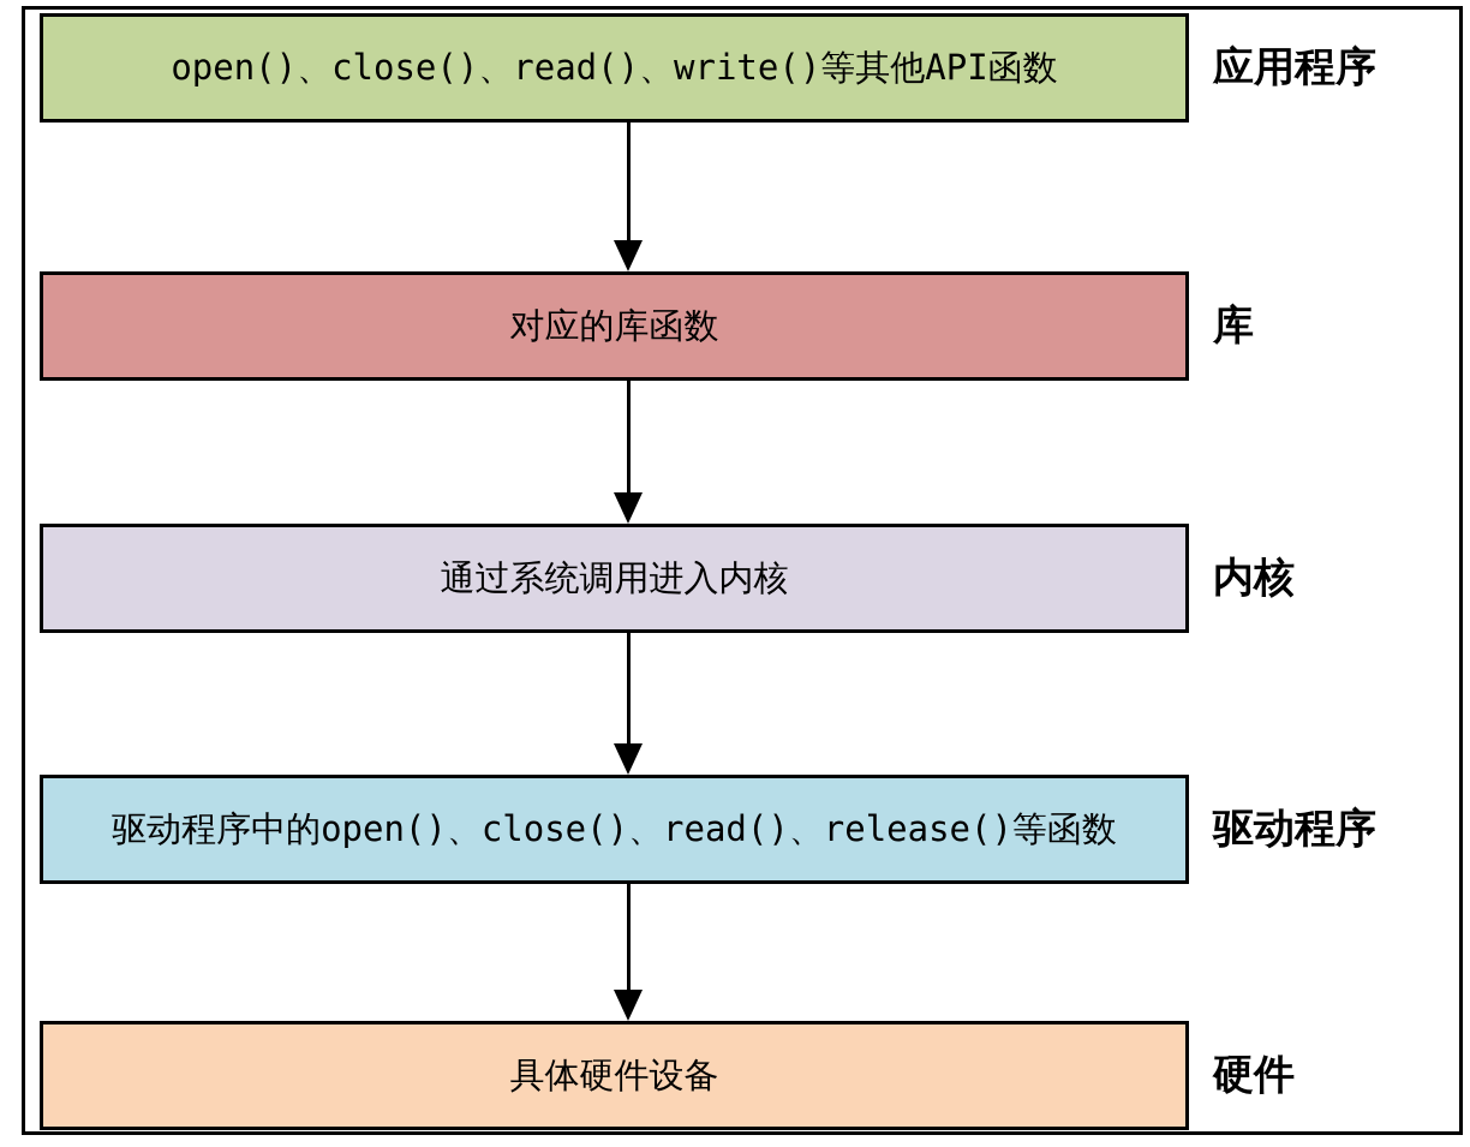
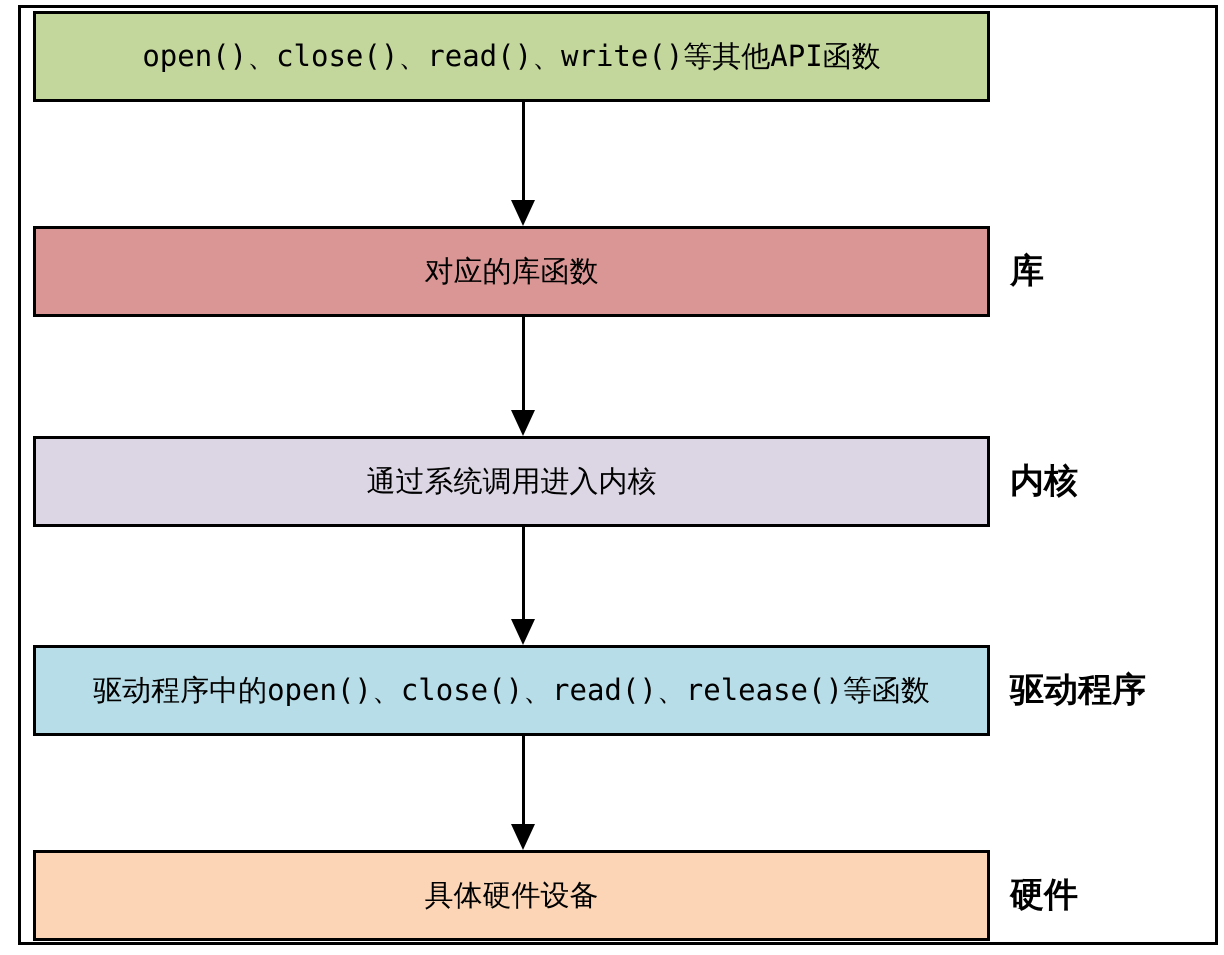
  open()、close()、read()、write()等其他API函数
- 应用程序
  对应的库函数
  库
  通过系统调用进入内核
  内核
  驱动程序中的open()、close()、read()、release()等函数
  驱动程序
  具体硬件设备
  硬件
